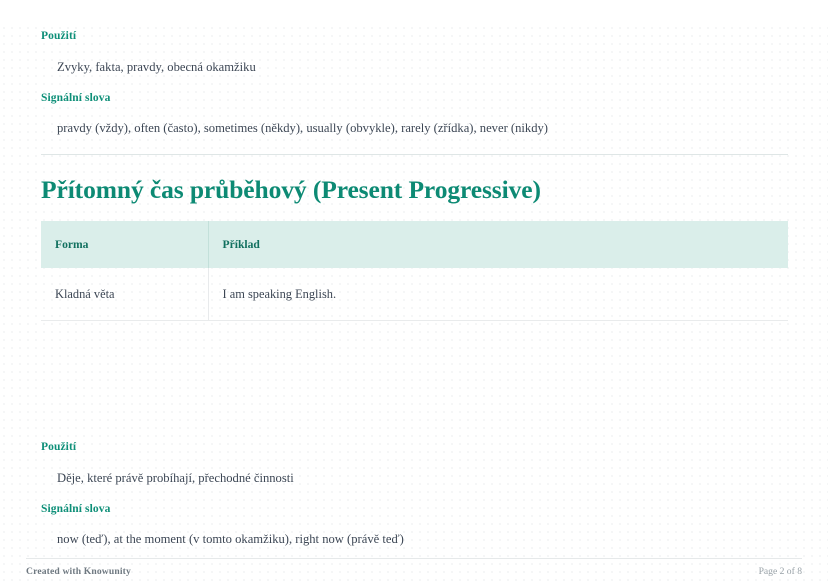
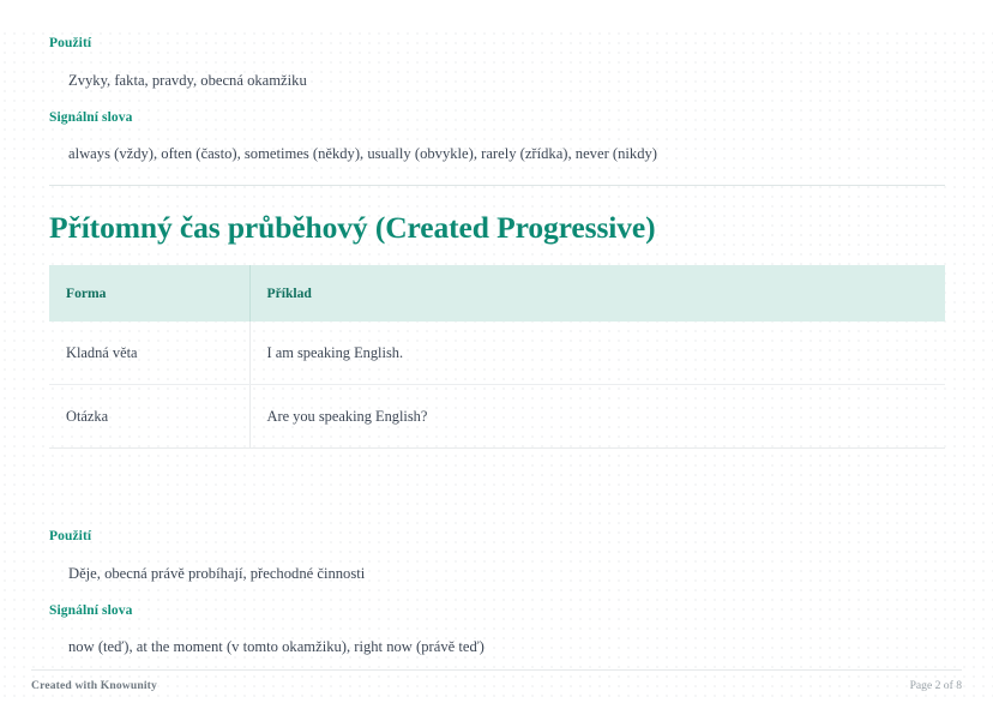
  Použití
  Zvyky, fakta, pravdy, obecná okamžiku
  Signální slova
- pravdy (vždy), often (často), sometimes (někdy), usually (obvykle), rarely (zřídka), never (nikdy)
+ always (vždy), often (často), sometimes (někdy), usually (obvykle), rarely (zřídka), never (nikdy)
- Přítomný čas průběhový (Present Progressive)
+ Přítomný čas průběhový (Created Progressive)
  Forma	Příklad
  Kladná věta	I am speaking English.
+ Otázka	Are you speaking English?
  Použití
- Děje, které právě probíhají, přechodné činnosti
+ Děje, obecná právě probíhají, přechodné činnosti
  Signální slova
  now (teď), at the moment (v tomto okamžiku), right now (právě teď)
  Created with Knowunity
  Page 2 of 8
